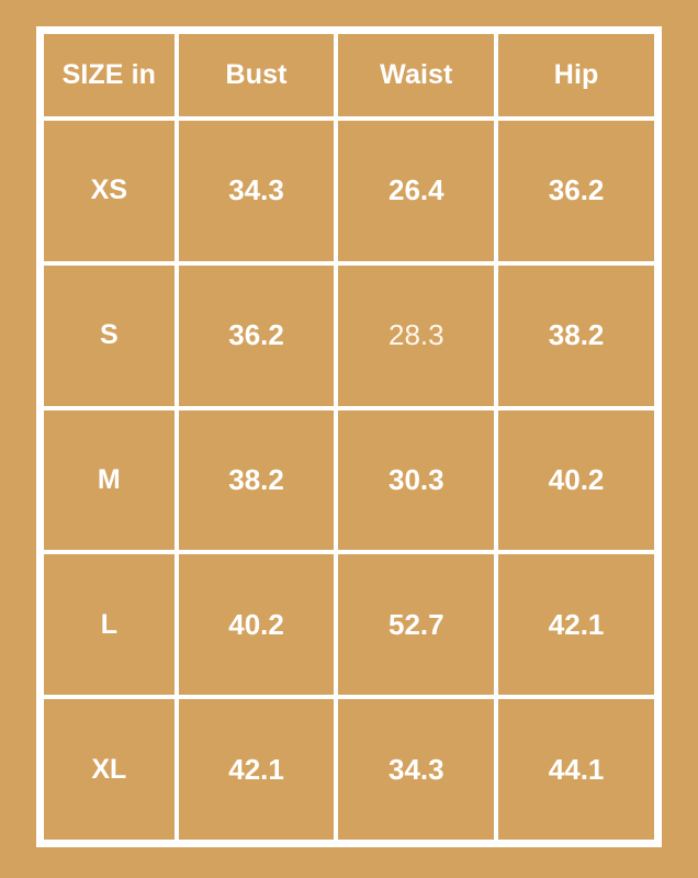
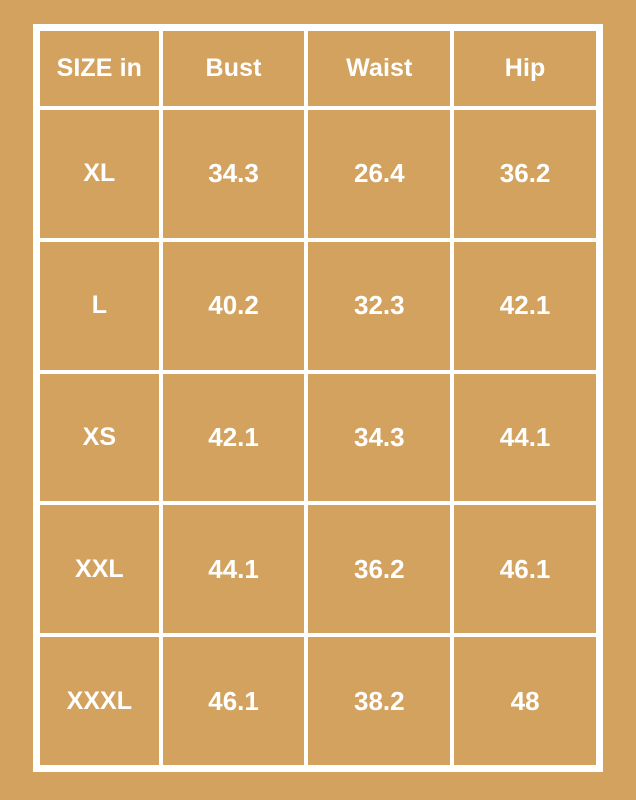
  SIZE in	Bust	Waist	Hip
- XS	34.3	26.4	36.2
+ XL	34.3	26.4	36.2
- S	36.2	28.3	38.2
- M	38.2	30.3	40.2
- L	40.2	52.7	42.1
+ L	40.2	32.3	42.1
- XL	42.1	34.3	44.1
+ XS	42.1	34.3	44.1
+ XXL	44.1	36.2	46.1
+ XXXL	46.1	38.2	48
